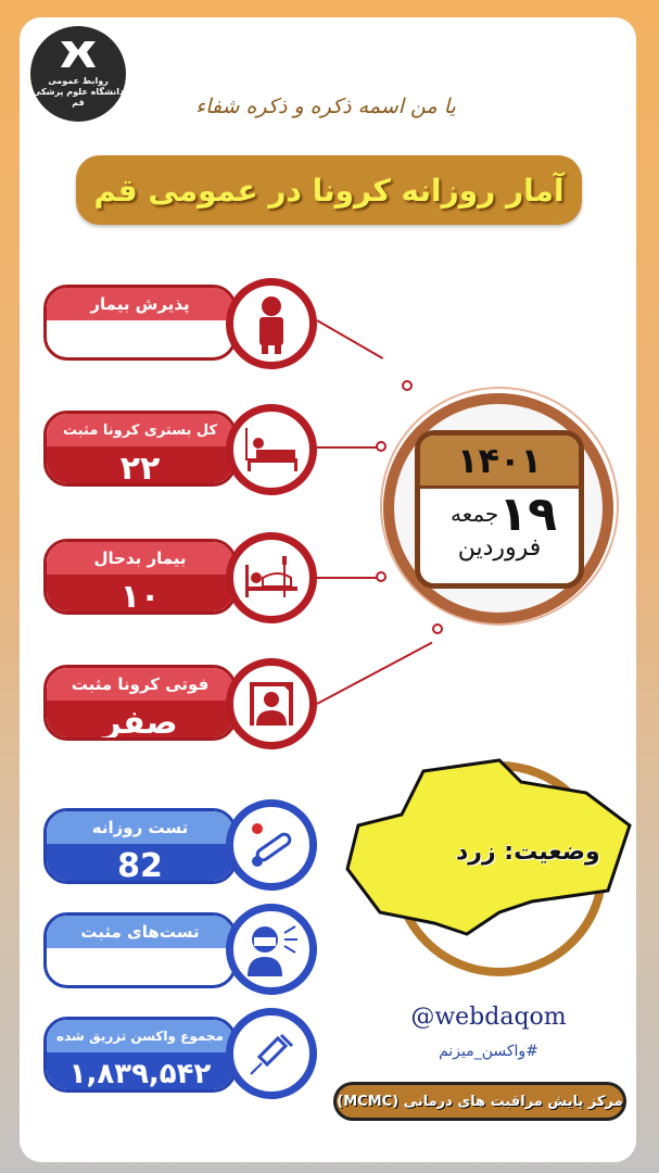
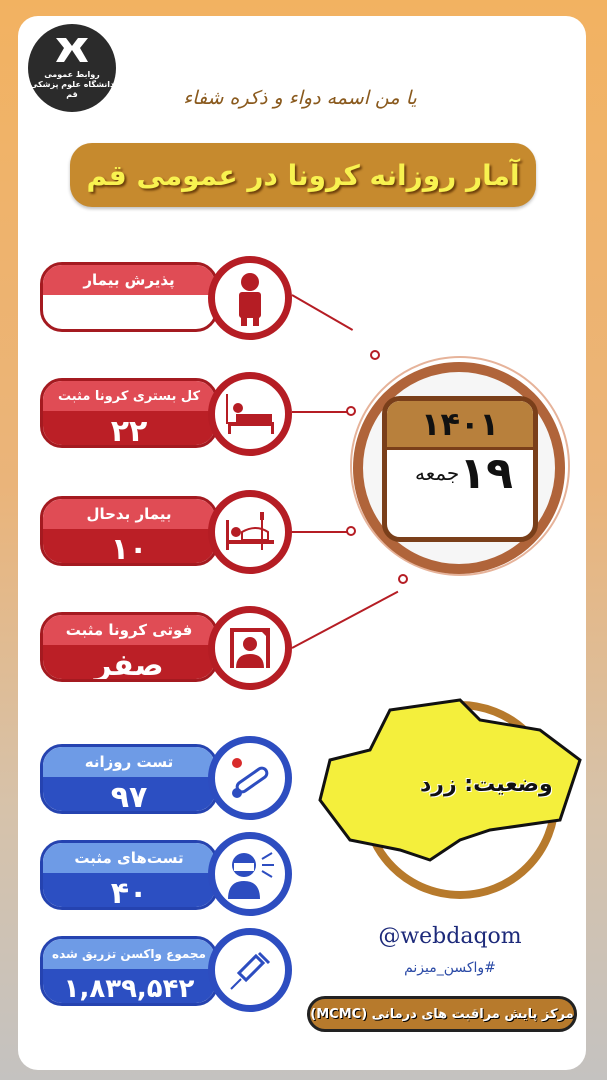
  روابط عمومی
  دانشگاه علوم پزشکی قم
- یا من اسمه ذکره و ذکره شفاء
+ یا من اسمه دواء و ذکره شفاء
  آمار روزانه کرونا در عمومی قم
  پذیرش بیمار
  کل بستری کرونا مثبت
  ۲۲
  بیمار بدحال
  ۱۰
  فوتی کرونا مثبت
  صفر
  ۱۴۰۱
  ۱۹
  جمعه
- فروردین
  تست روزانه
- 82
+ ۹۷
  تست‌های مثبت
+ ۴۰
  مجموع واکسن تزریق شده
  ۱,۸۳۹,۵۴۲
  وضعیت: زرد
  @webdaqom
  #واکسن_میزنم
  مرکز پایش مراقبت های درمانی (MCMC)
